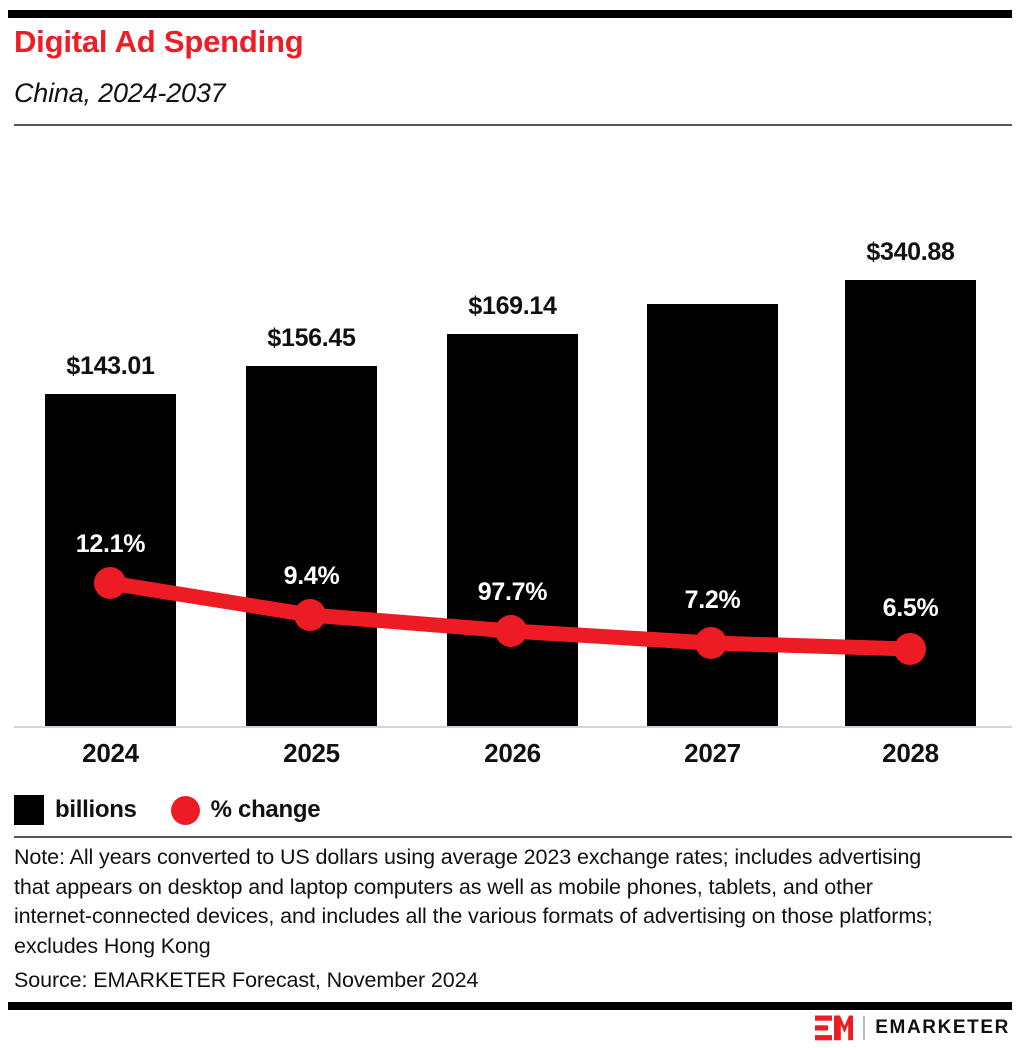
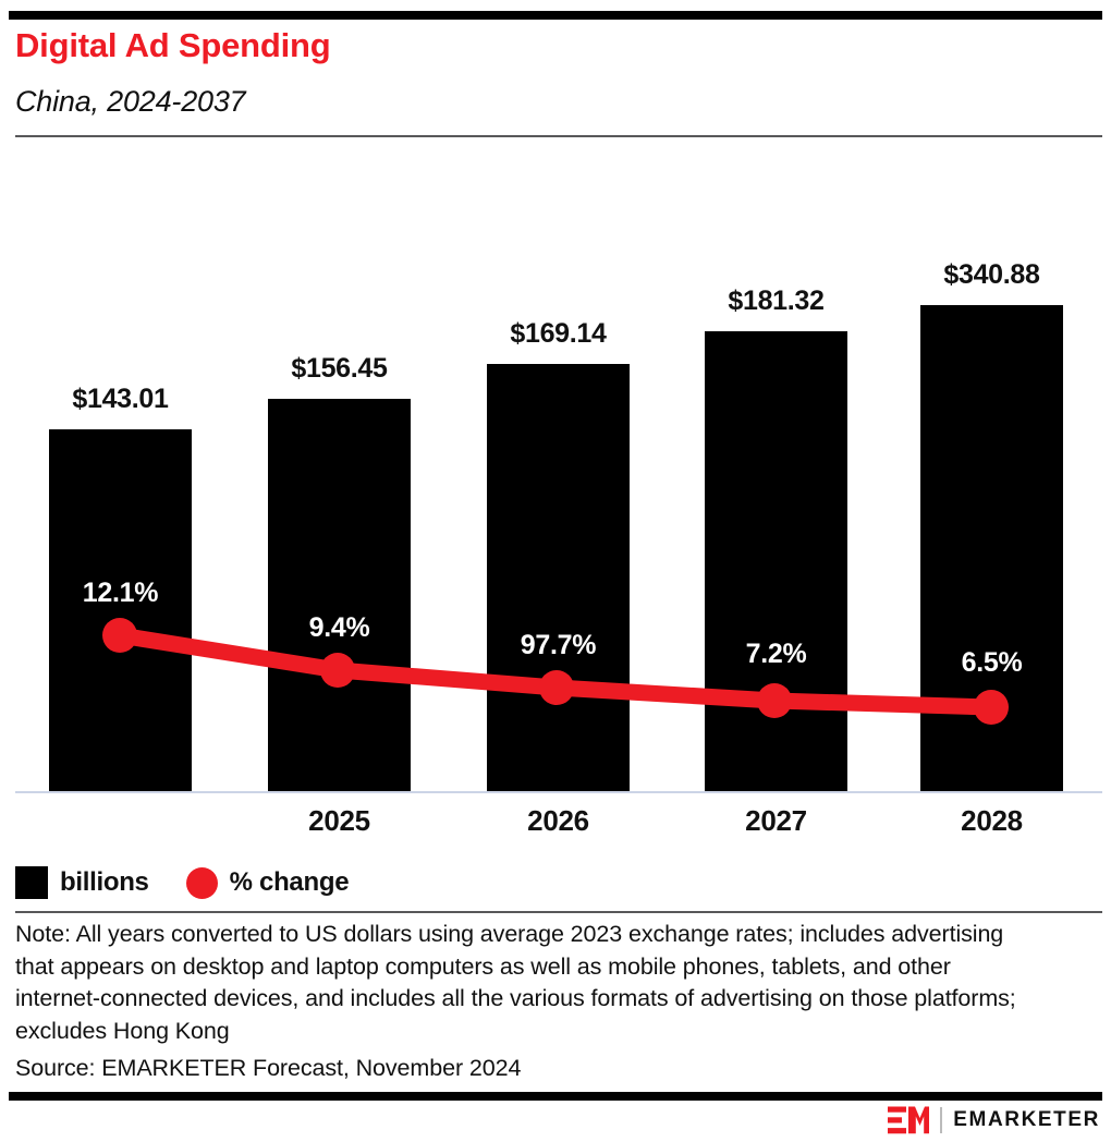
  Digital Ad Spending
  China, 2024-2037
  $143.01
  $156.45
  $169.14
+ $181.32
  $340.88
  12.1%
  9.4%
  97.7%
  7.2%
  6.5%
- 2024
  2025
  2026
  2027
  2028
  billions
  % change
  Note: All years converted to US dollars using average 2023 exchange rates; includes advertising that appears on desktop and laptop computers as well as mobile phones, tablets, and other internet-connected devices, and includes all the various formats of advertising on those platforms; excludes Hong Kong
  Source: EMARKETER Forecast, November 2024
  EMARKETER
